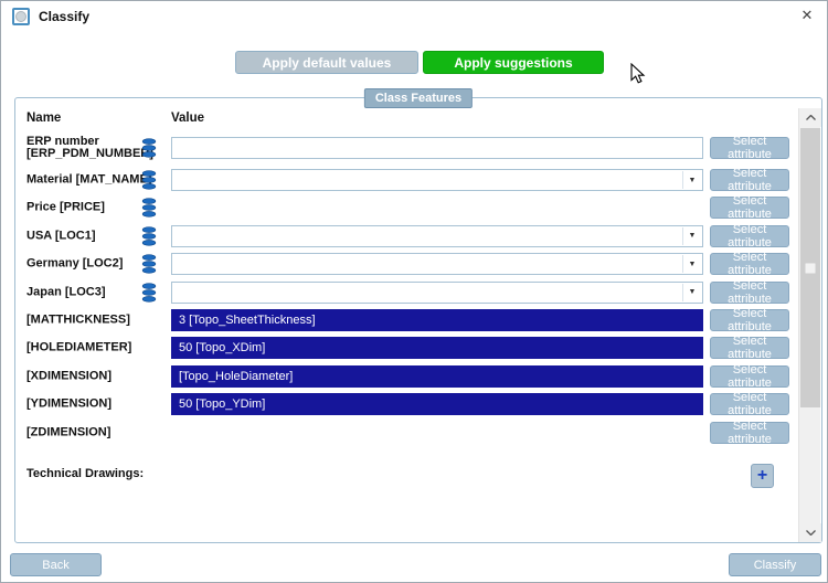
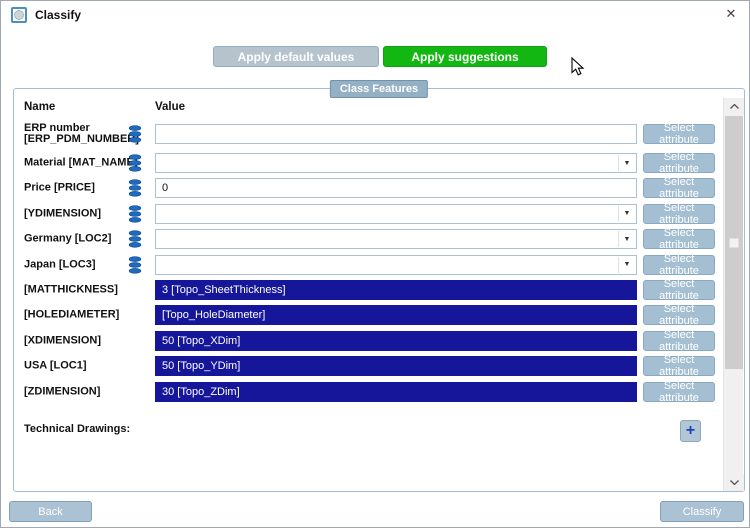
  Classify
  ✕
  Apply default values
  Apply suggestions
  Class Features
  Name
  Value
  ERP number
  [ERP_PDM_NUMBE
  Select attribute
  Material [MAT_NAM
  Select attribute
  Price [PRICE]
+ 0
  Select attribute
- USA [LOC1]
+ [YDIMENSION]
  Select attribute
  Germany [LOC2]
  Select attribute
  Japan [LOC3]
  Select attribute
  [MATTHICKNESS]
  3 [Topo_SheetThickness]
  Select attribute
  [HOLEDIAMETER]
- 50 [Topo_XDim]
+ [Topo_HoleDiameter]
  Select attribute
  [XDIMENSION]
- [Topo_HoleDiameter]
+ 50 [Topo_XDim]
  Select attribute
- [YDIMENSION]
+ USA [LOC1]
  50 [Topo_YDim]
  Select attribute
  [ZDIMENSION]
+ 30 [Topo_ZDim]
  Select attribute
  Technical Drawings:
  +
  Back
  Classify
